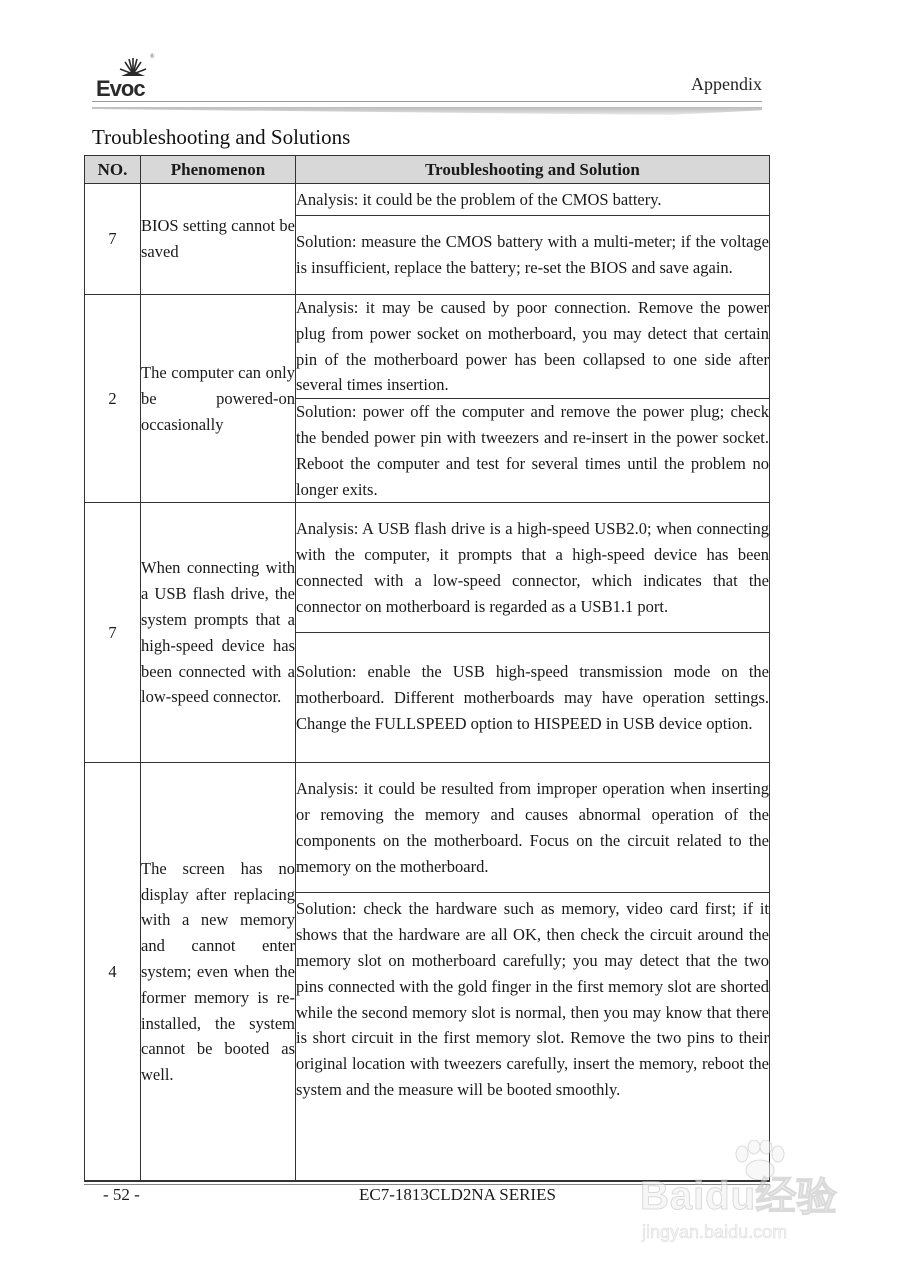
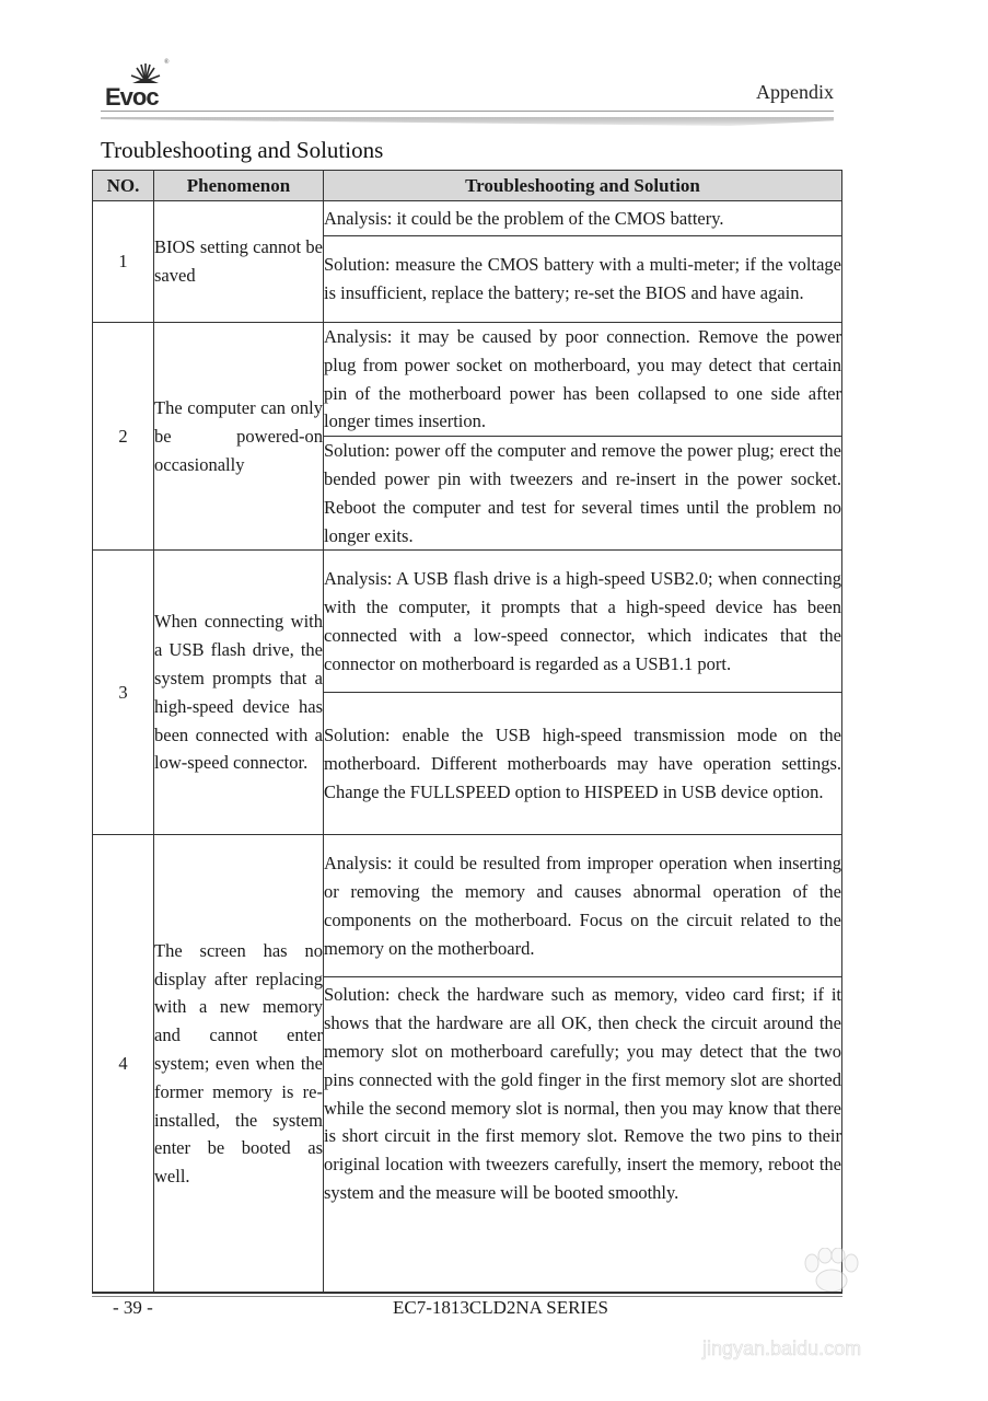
  Evoc
  Appendix
  Troubleshooting and Solutions
  NO.	Phenomenon	Troubleshooting and Solution
- 7	BIOS setting cannot be saved	Analysis: it could be the problem of the CMOS battery.
+ 1	BIOS setting cannot be saved	Analysis: it could be the problem of the CMOS battery.
- Solution: measure the CMOS battery with a multi-meter; if the voltage is insufficient, replace the battery; re-set the BIOS and save again.
+ Solution: measure the CMOS battery with a multi-meter; if the voltage is insufficient, replace the battery; re-set the BIOS and have again.
- 2	The computer can only be powered-on occasionally	Analysis: it may be caused by poor connection. Remove the power plug from power socket on motherboard, you may detect that certain pin of the motherboard power has been collapsed to one side after several times insertion.
+ 2	The computer can only be powered-on occasionally	Analysis: it may be caused by poor connection. Remove the power plug from power socket on motherboard, you may detect that certain pin of the motherboard power has been collapsed to one side after longer times insertion.
- Solution: power off the computer and remove the power plug; check the bended power pin with tweezers and re-insert in the power socket. Reboot the computer and test for several times until the problem no longer exits.
+ Solution: power off the computer and remove the power plug; erect the bended power pin with tweezers and re-insert in the power socket. Reboot the computer and test for several times until the problem no longer exits.
- 7	When connecting with a USB flash drive, the system prompts that a high-speed device has been connected with a low-speed connector.	Analysis: A USB flash drive is a high-speed USB2.0; when connecting with the computer, it prompts that a high-speed device has been connected with a low-speed connector, which indicates that the connector on motherboard is regarded as a USB1.1 port.
+ 3	When connecting with a USB flash drive, the system prompts that a high-speed device has been connected with a low-speed connector.	Analysis: A USB flash drive is a high-speed USB2.0; when connecting with the computer, it prompts that a high-speed device has been connected with a low-speed connector, which indicates that the connector on motherboard is regarded as a USB1.1 port.
  Solution: enable the USB high-speed transmission mode on the motherboard. Different motherboards may have operation settings. Change the FULLSPEED option to HISPEED in USB device option.
- 4	The screen has no display after replacing with a new memory and cannot enter system; even when the former memory is re-installed, the system cannot be booted as well.	Analysis: it could be resulted from improper operation when inserting or removing the memory and causes abnormal operation of the components on the motherboard. Focus on the circuit related to the memory on the motherboard.
+ 4	The screen has no display after replacing with a new memory and cannot enter system; even when the former memory is re-installed, the system enter be booted as well.	Analysis: it could be resulted from improper operation when inserting or removing the memory and causes abnormal operation of the components on the motherboard. Focus on the circuit related to the memory on the motherboard.
  Solution: check the hardware such as memory, video card first; if it shows that the hardware are all OK, then check the circuit around the memory slot on motherboard carefully; you may detect that the two pins connected with the gold finger in the first memory slot are shorted while the second memory slot is normal, then you may know that there is short circuit in the first memory slot. Remove the two pins to their original location with tweezers carefully, insert the memory, reboot the system and the measure will be booted smoothly.
- - 52 -
+ - 39 -
  EC7-1813CLD2NA SERIES
- Baidu经验
  jingyan.baidu.com
